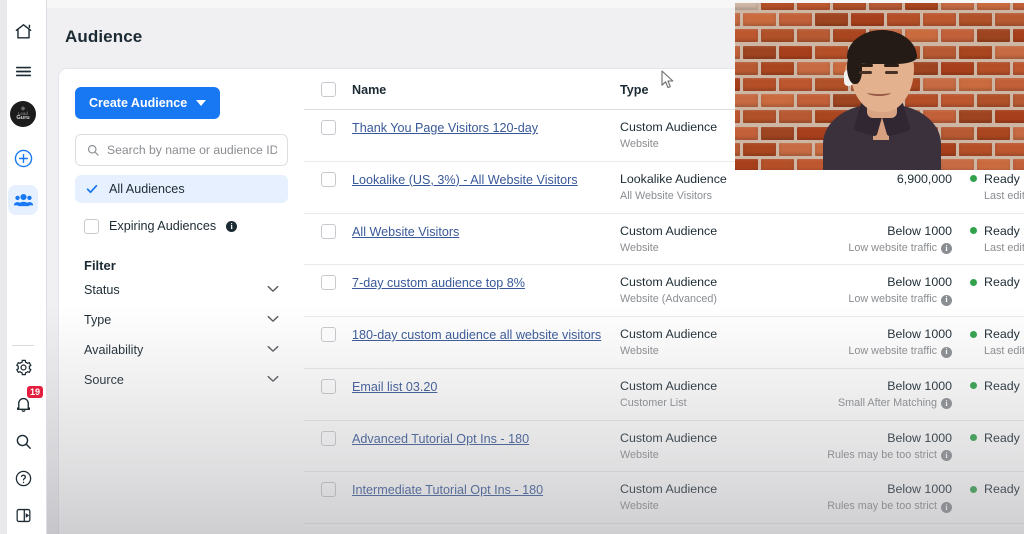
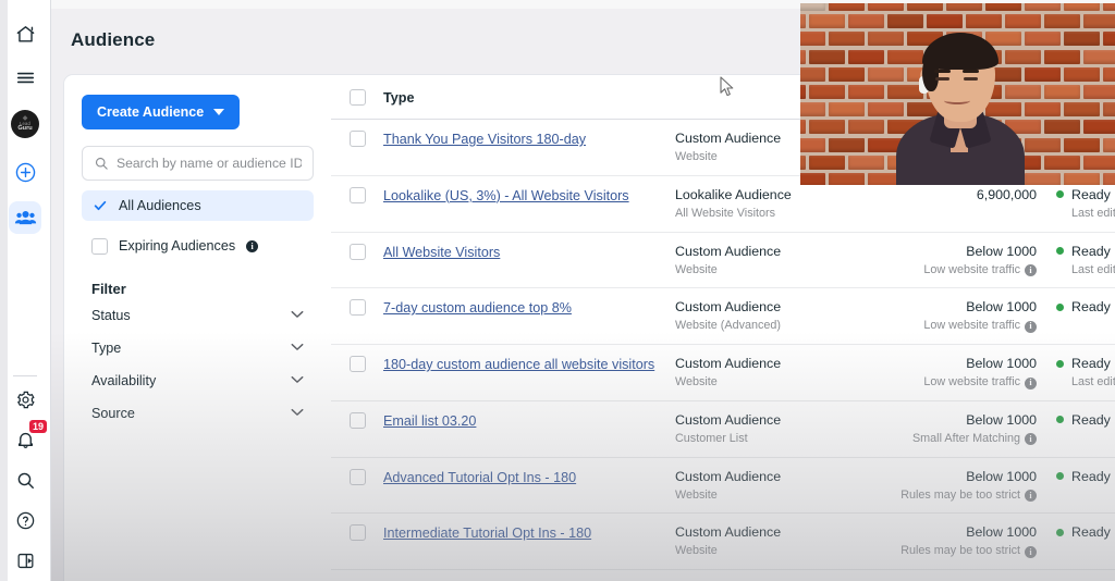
  19
  Audience
  Create Audience
  Search by name or audience ID
  All Audiences
  Expiring Audiences
  i
  Filter
  Status
- Name
  Type
- Thank You Page Visitors 120-day
+ Thank You Page Visitors 180-day
  Custom Audience
  Website
  Lookalike (US, 3%) - All Website Visitors
  Lookalike Audience
  All Website Visitors
  6,900,000
  Ready
  Last edit
  All Website Visitors
  Custom Audience
  Website
  Below 1000
  Low website traffic
  i
  Ready
  Last edit
  7-day custom audience top 8%
  Custom Audience
  Website (Advanced)
  Below 1000
  Low website traffic
  i
  Ready
